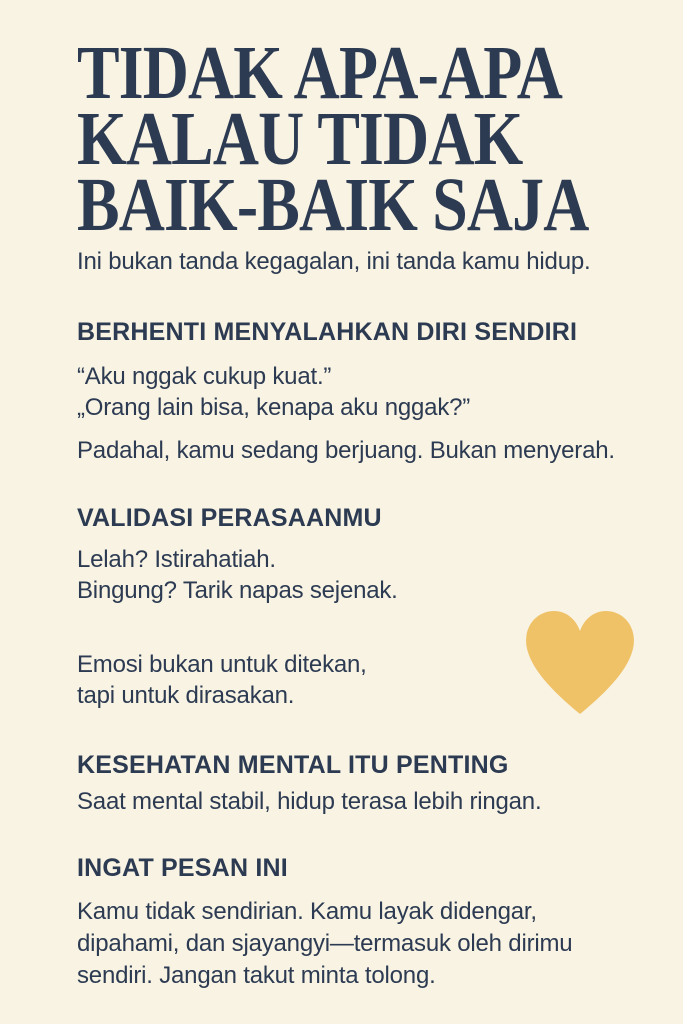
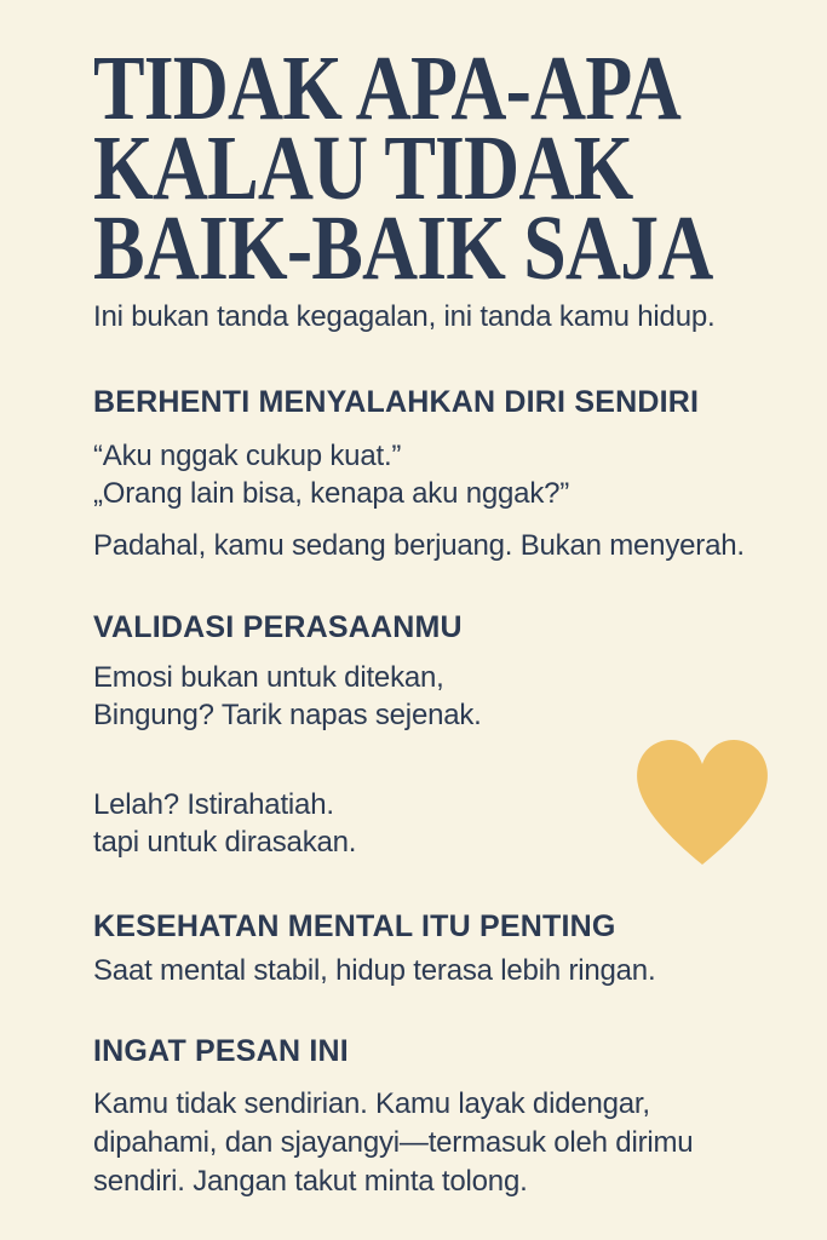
  TIDAK APA-APA
  KALAU TIDAK
  BAIK-BAIK SAJA
  Ini bukan tanda kegagalan, ini tanda kamu hidup.
  BERHENTI MENYALAHKAN DIRI SENDIRI
  “Aku nggak cukup kuat.”
  „Orang lain bisa, kenapa aku nggak?”
  Padahal, kamu sedang berjuang. Bukan menyerah.
  VALIDASI PERASAANMU
- Lelah? Istirahatiah.
+ Emosi bukan untuk ditekan,
  Bingung? Tarik napas sejenak.
- Emosi bukan untuk ditekan,
+ Lelah? Istirahatiah.
  tapi untuk dirasakan.
  KESEHATAN MENTAL ITU PENTING
  Saat mental stabil, hidup terasa lebih ringan.
  INGAT PESAN INI
  Kamu tidak sendirian. Kamu layak didengar,
  dipahami, dan sjayangyi—termasuk oleh dirimu
  sendiri. Jangan takut minta tolong.
